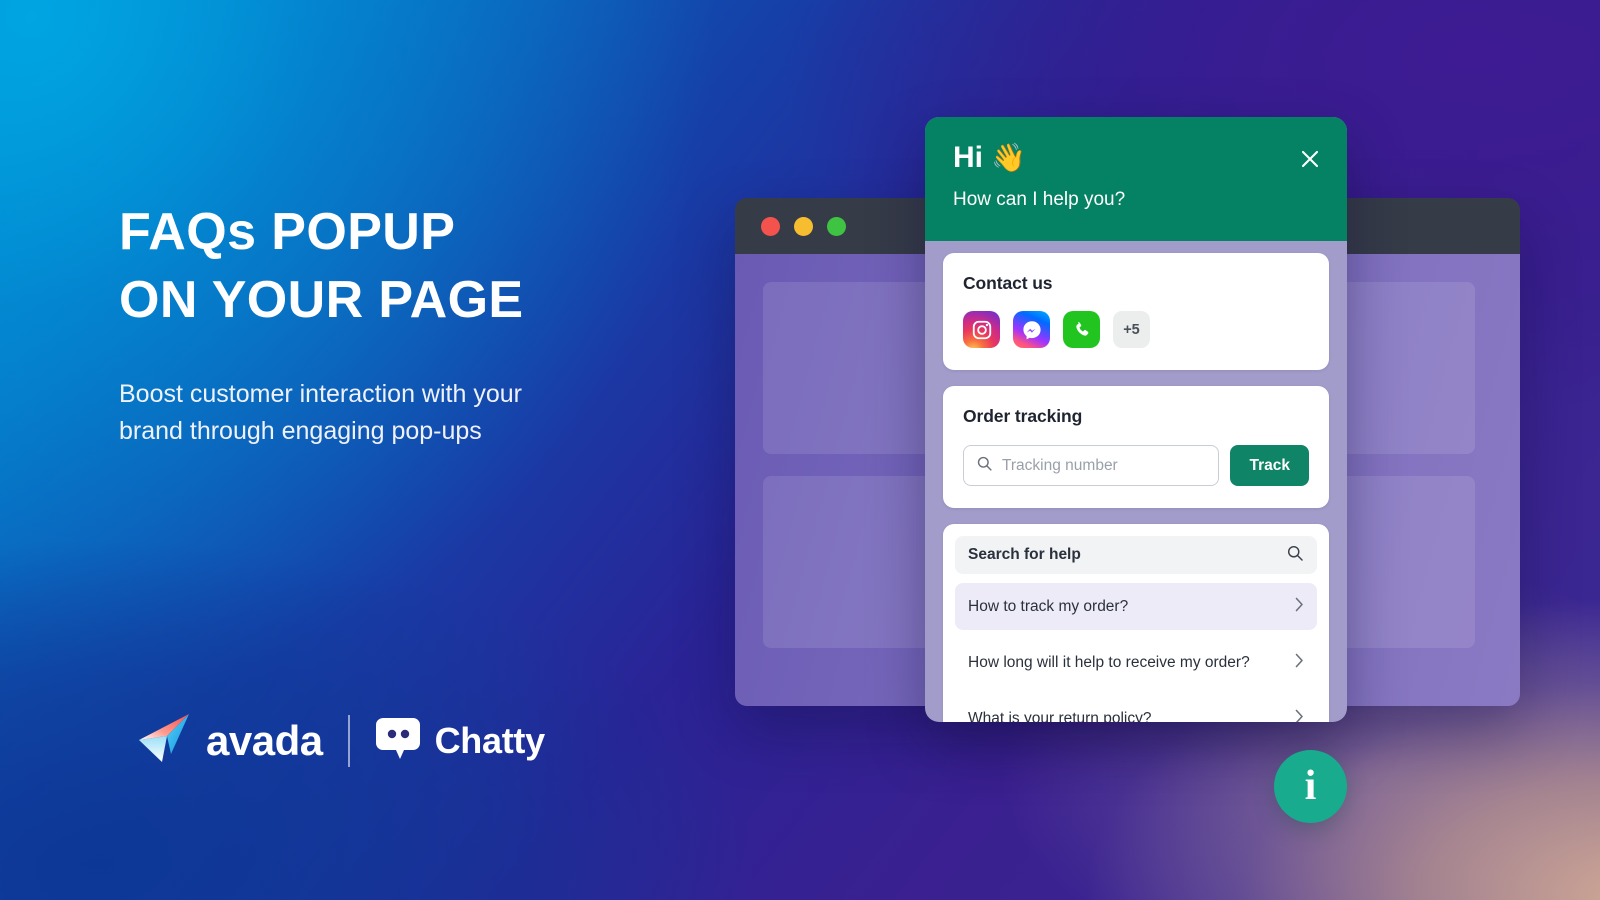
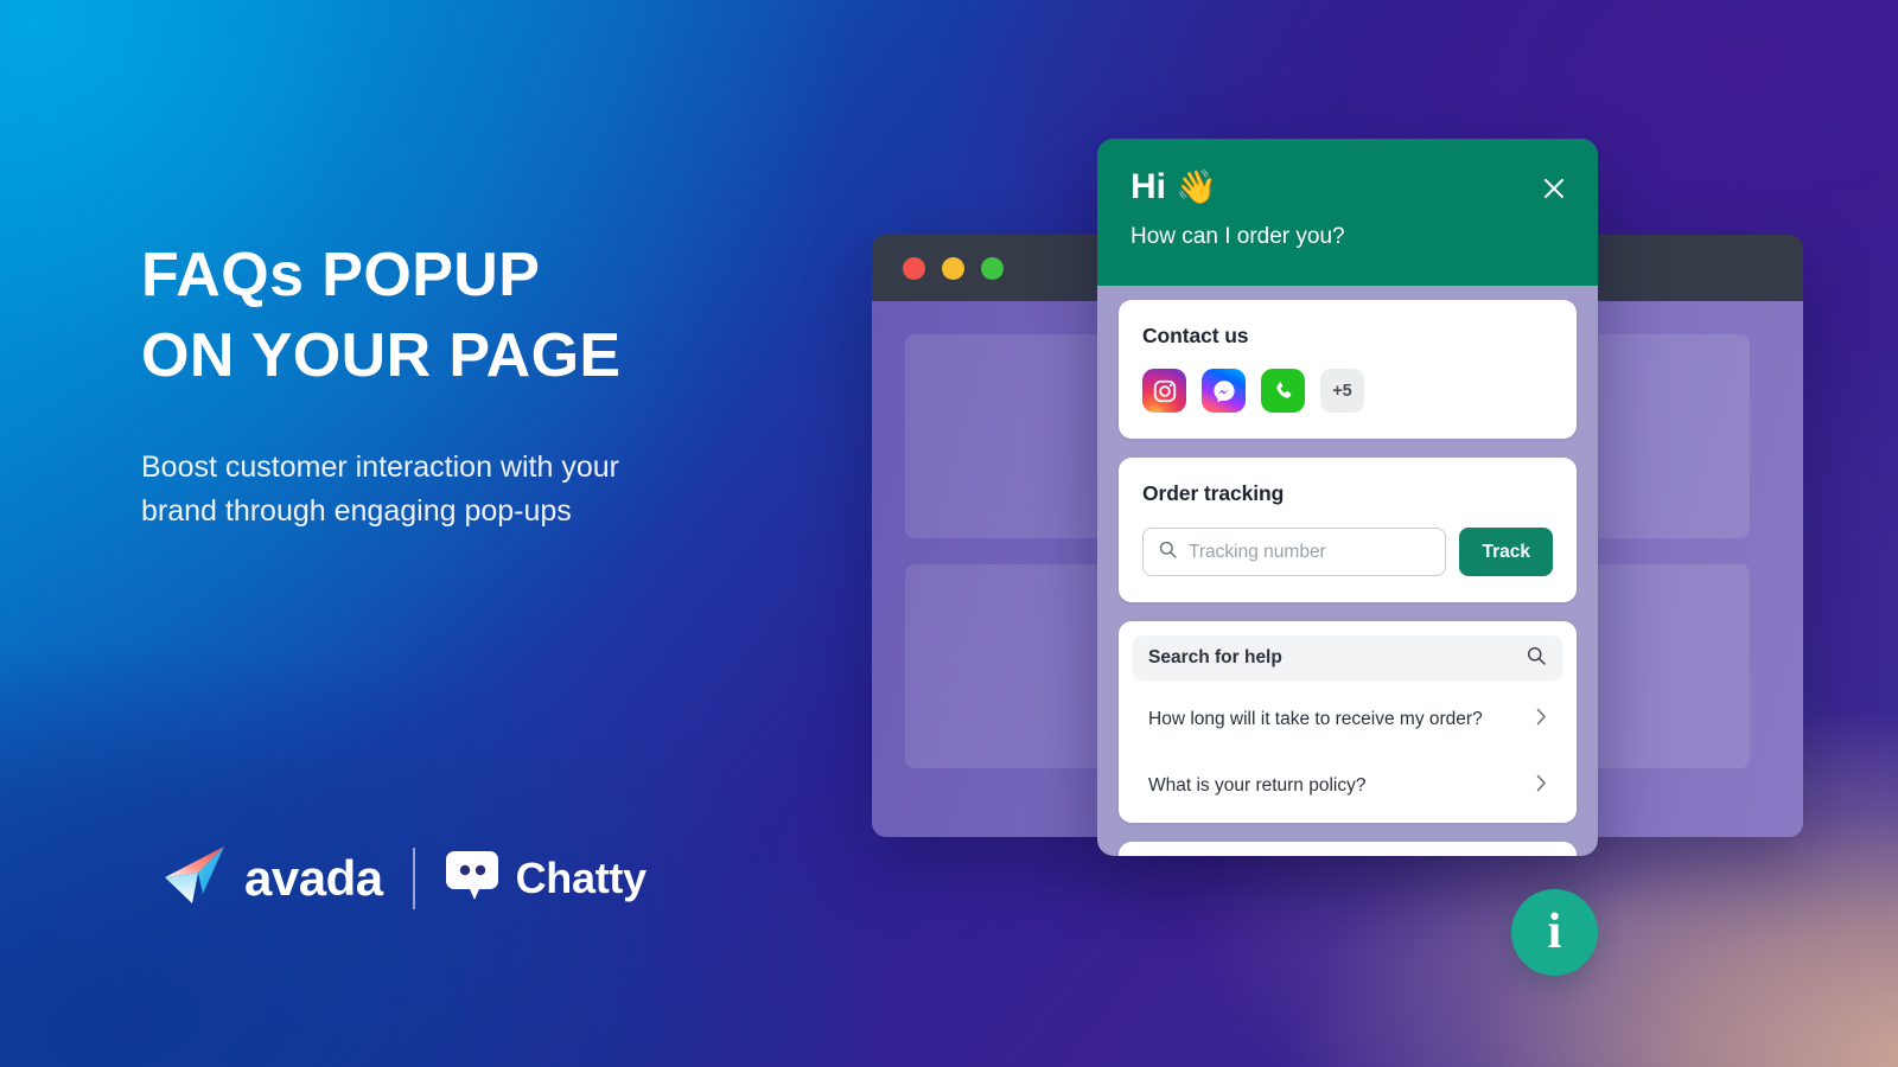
  FAQs POPUP
  ON YOUR PAGE
  Boost customer interaction with your
  brand through engaging pop-ups
  avada
  Chatty
  Hi
  👋
- How can I help you?
+ How can I order you?
  Contact us
  +5
  Order tracking
  Tracking number
  Track
  Search for help
- How to track my order?
- How long will it help to receive my order?
+ How long will it take to receive my order?
  What is your return policy?
  i
